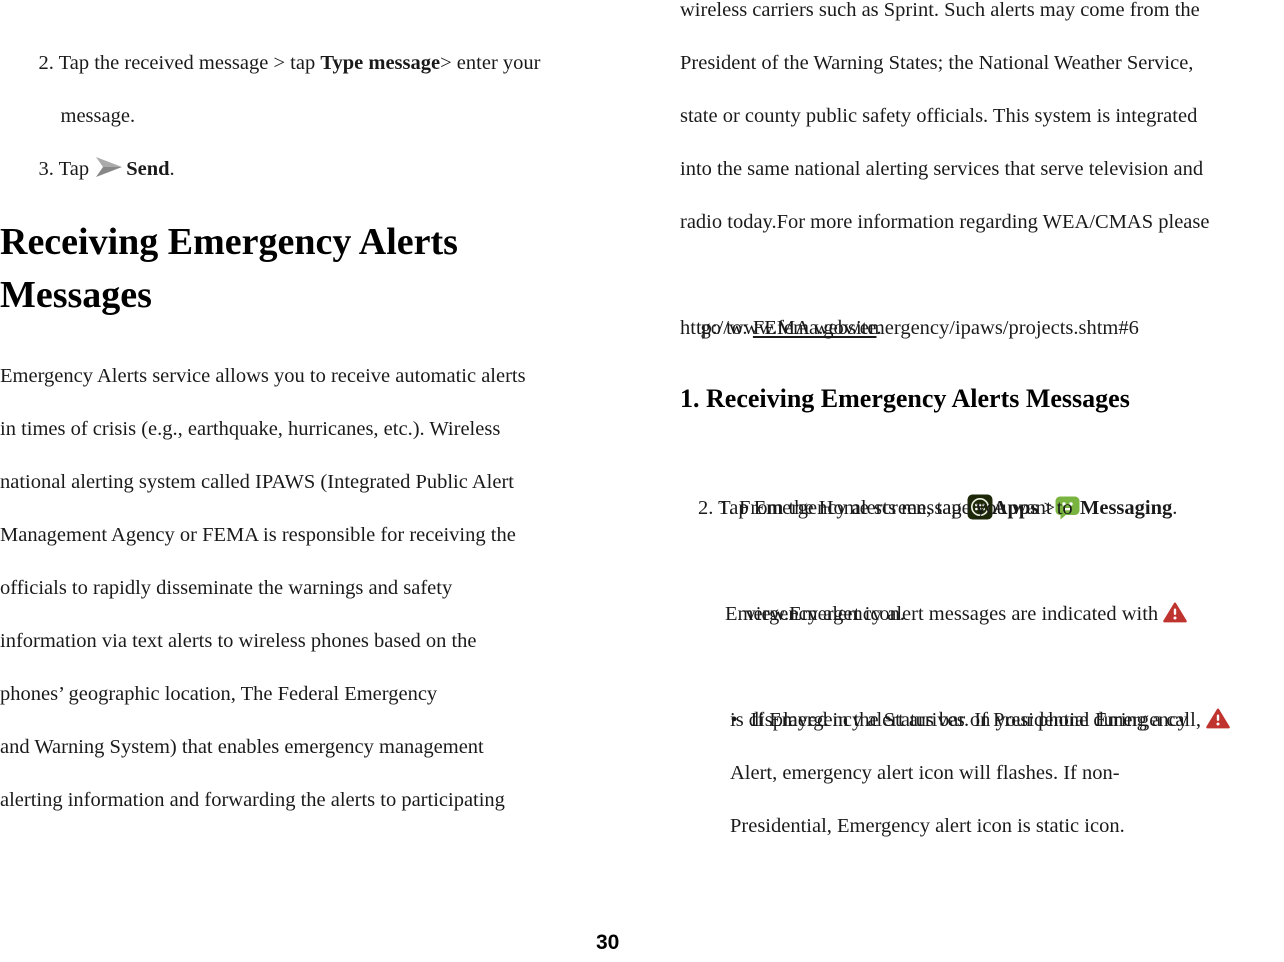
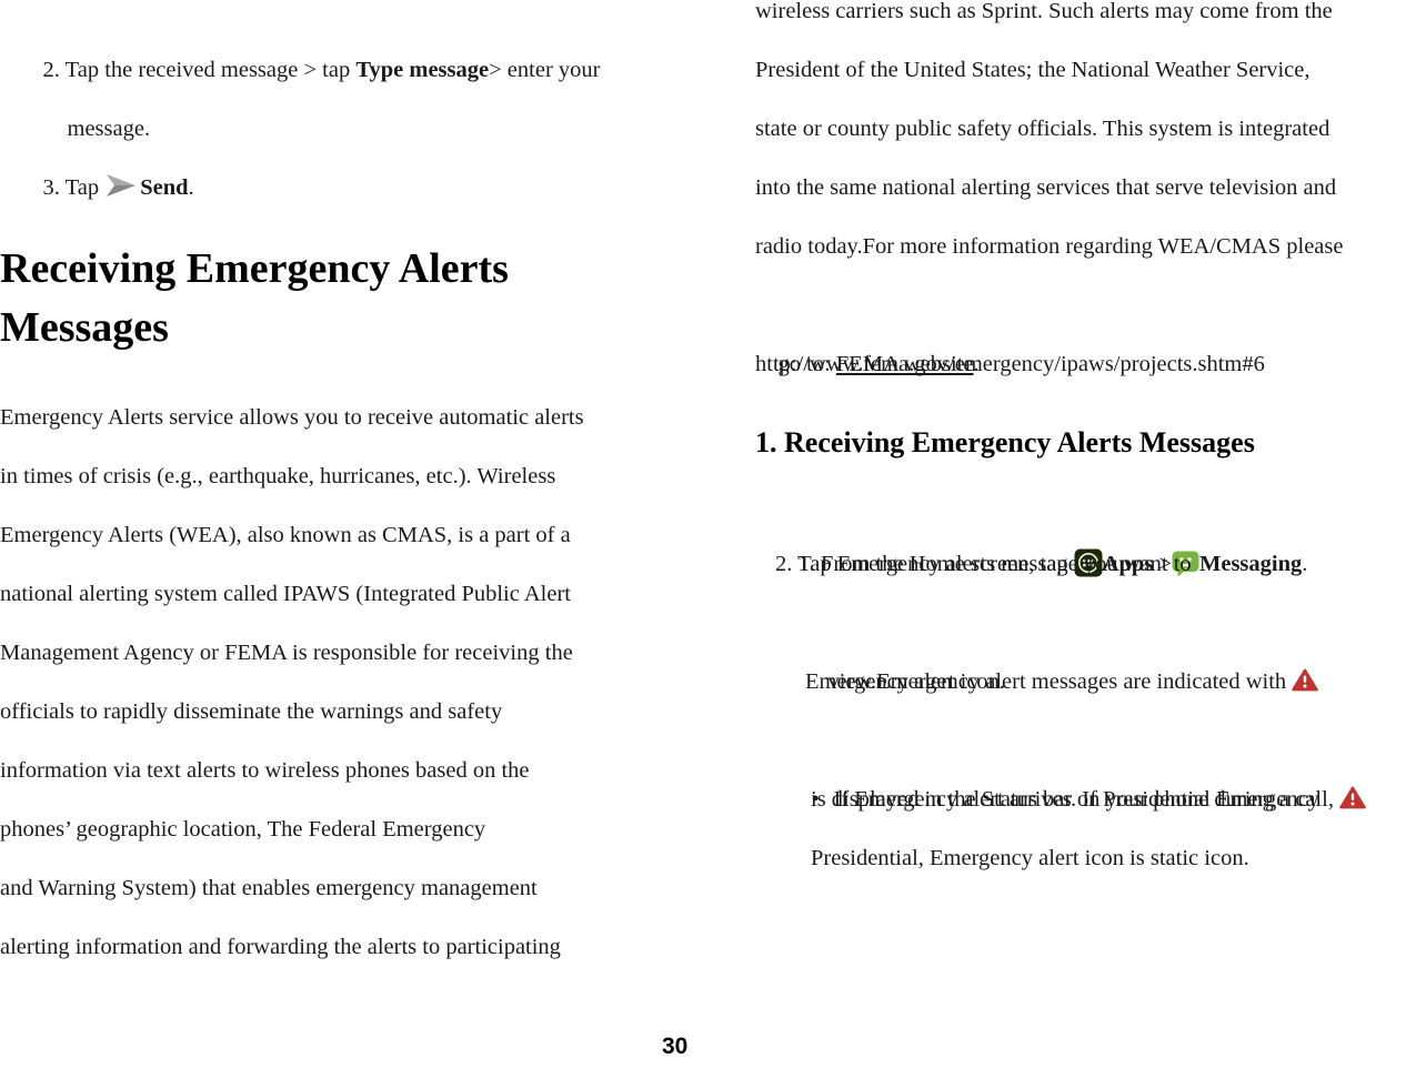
  2. Tap the received message > tap Type message> enter your
  message.
  3. Tap Send.
  Receiving Emergency Alerts
  Messages
  Emergency Alerts service allows you to receive automatic alerts
  in times of crisis (e.g., earthquake, hurricanes, etc.). Wireless
+ Emergency Alerts (WEA), also known as CMAS, is a part of a
  national alerting system called IPAWS (Integrated Public Alert
  Management Agency or FEMA is responsible for receiving the
  officials to rapidly disseminate the warnings and safety
  information via text alerts to wireless phones based on the
  phones’ geographic location, The Federal Emergency
  and Warning System) that enables emergency management
  alerting information and forwarding the alerts to participating
  wireless carriers such as Sprint. Such alerts may come from the
- President of the Warning States; the National Weather Service,
+ President of the United States; the National Weather Service,
  state or county public safety officials. This system is integrated
  into the same national alerting services that serve television and
  radio today.For more information regarding WEA/CMAS please
  go to: FEMA website.
  http://www.fema.gov/emergency/ipaws/projects.shtm#6
  1. Receiving Emergency Alerts Messages
  1. From the Home screen, tap Apps > Messaging.
  2. Tap Emergency alerts message you want to
  view.Emergency alert messages are indicated with
  Emergency alert icon.
  • If Emergency alert arrives on your phone during a call,
  is displayed in the Status bar. If Presidential Emergency
- Alert, emergency alert icon will flashes. If non-
  Presidential, Emergency alert icon is static icon.
  30
